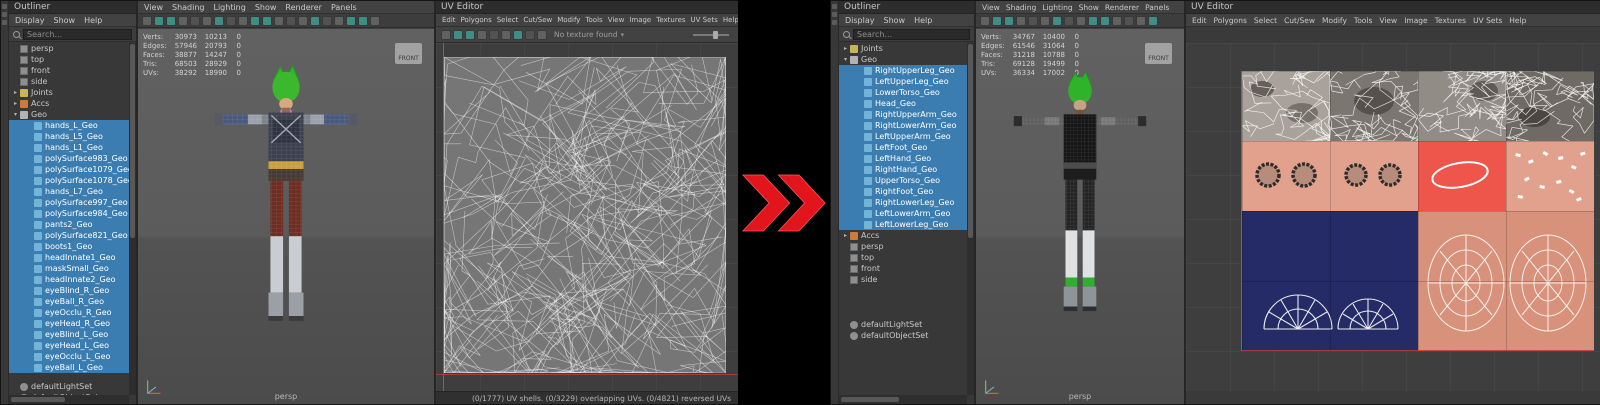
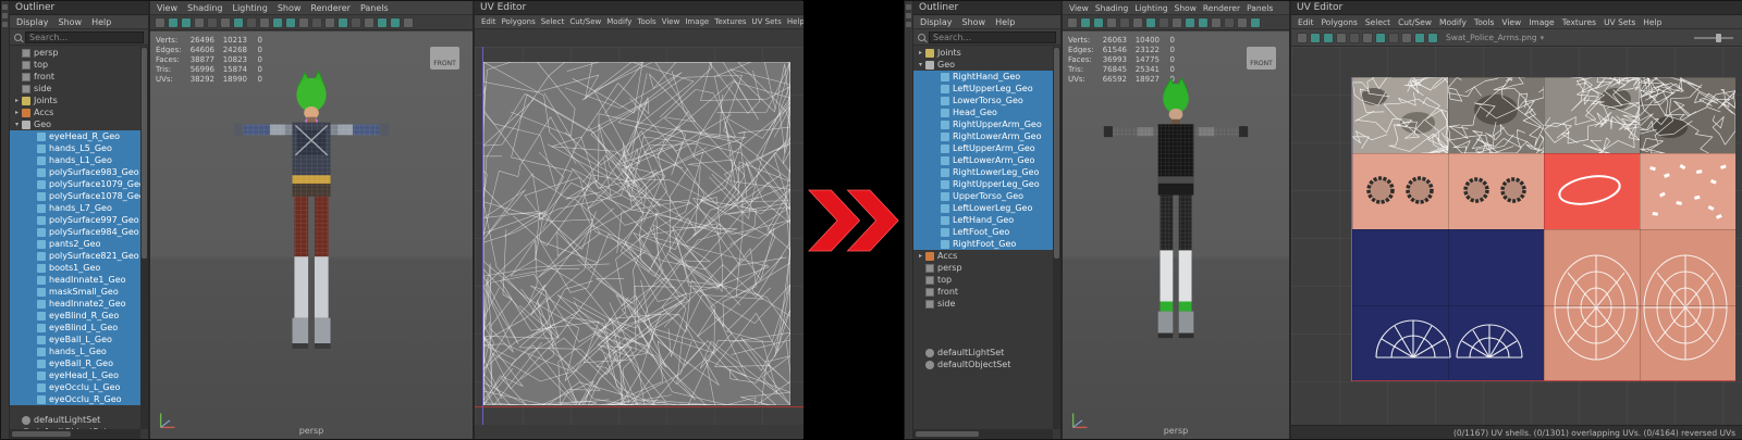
  Outliner
  Display
  Show
  Help
  Search...
  persp
  top
  front
  side
  Joints
  Accs
  Geo
- hands_L_Geo
+ eyeHead_R_Geo
  hands_L5_Geo
  hands_L1_Geo
  polySurface983_Geo
  polySurface1079_Ge
  polySurface1078_Ge
  hands_L7_Geo
  polySurface997_Geo
  polySurface984_Geo
  pants2_Geo
  polySurface821_Geo
  boots1_Geo
  headInnate1_Geo
  maskSmall_Geo
  headInnate2_Geo
  eyeBlind_R_Geo
- eyeBall_R_Geo
+ eyeBlind_L_Geo
- eyeOcclu_R_Geo
+ eyeBall_L_Geo
- eyeHead_R_Geo
+ hands_L_Geo
- eyeBlind_L_Geo
+ eyeBall_R_Geo
  eyeHead_L_Geo
  eyeOcclu_L_Geo
- eyeBall_L_Geo
+ eyeOcclu_R_Geo
  defaultLightSet
  View
  Shading
  Lighting
  Show
  Renderer
  Panels
  Verts:
- 30973
+ 26496
  10213
  0
  Edges:
- 57946
+ 64606
- 20793
+ 24268
  0
  Faces:
  38877
- 14247
+ 10823
  0
  Tris:
- 68503
+ 56996
- 28929
+ 15874
  0
  UVs:
  38292
  18990
  0
  persp
  UV Editor
  Edit
  Polygons
  Select
  Cut/Sew
  Modify
  Tools
  View
  Image
  Textures
  UV Sets
  Help
- No texture found
- (0/1777) UV shells. (0/3229) overlapping UVs. (0/4821) reversed UVs
  Outliner
  Display
  Show
  Help
  Search...
  Joints
  Geo
- RightUpperLeg_Geo
+ RightHand_Geo
  LeftUpperLeg_Geo
  LowerTorso_Geo
  Head_Geo
  RightUpperArm_Geo
  RightLowerArm_Geo
  LeftUpperArm_Geo
- LeftFoot_Geo
+ LeftLowerArm_Geo
- LeftHand_Geo
+ RightLowerLeg_Geo
- RightHand_Geo
+ RightUpperLeg_Geo
  UpperTorso_Geo
- RightFoot_Geo
+ LeftLowerLeg_Geo
- RightLowerLeg_Geo
+ LeftHand_Geo
- LeftLowerArm_Geo
+ LeftFoot_Geo
- LeftLowerLeg_Geo
+ RightFoot_Geo
  Accs
  persp
  top
  front
  side
  defaultLightSet
  defaultObjectSet
  View
  Shading
  Lighting
  Show
  Renderer
  Panels
  Verts:
- 34767
+ 26063
  10400
  0
  Edges:
  61546
- 31064
+ 23122
  0
  Faces:
- 31218
+ 36993
- 10788
+ 14775
  0
  Tris:
- 69128
+ 76845
- 19499
+ 25341
  0
  UVs:
- 36334
+ 66592
- 17002
+ 18927
  0
  persp
  UV Editor
  Edit
  Polygons
  Select
  Cut/Sew
  Modify
  Tools
  View
  Image
  Textures
  UV Sets
  Help
+ Swat_Police_Arms.png
+ (0/1167) UV shells. (0/1301) overlapping UVs. (0/4164) reversed UVs
